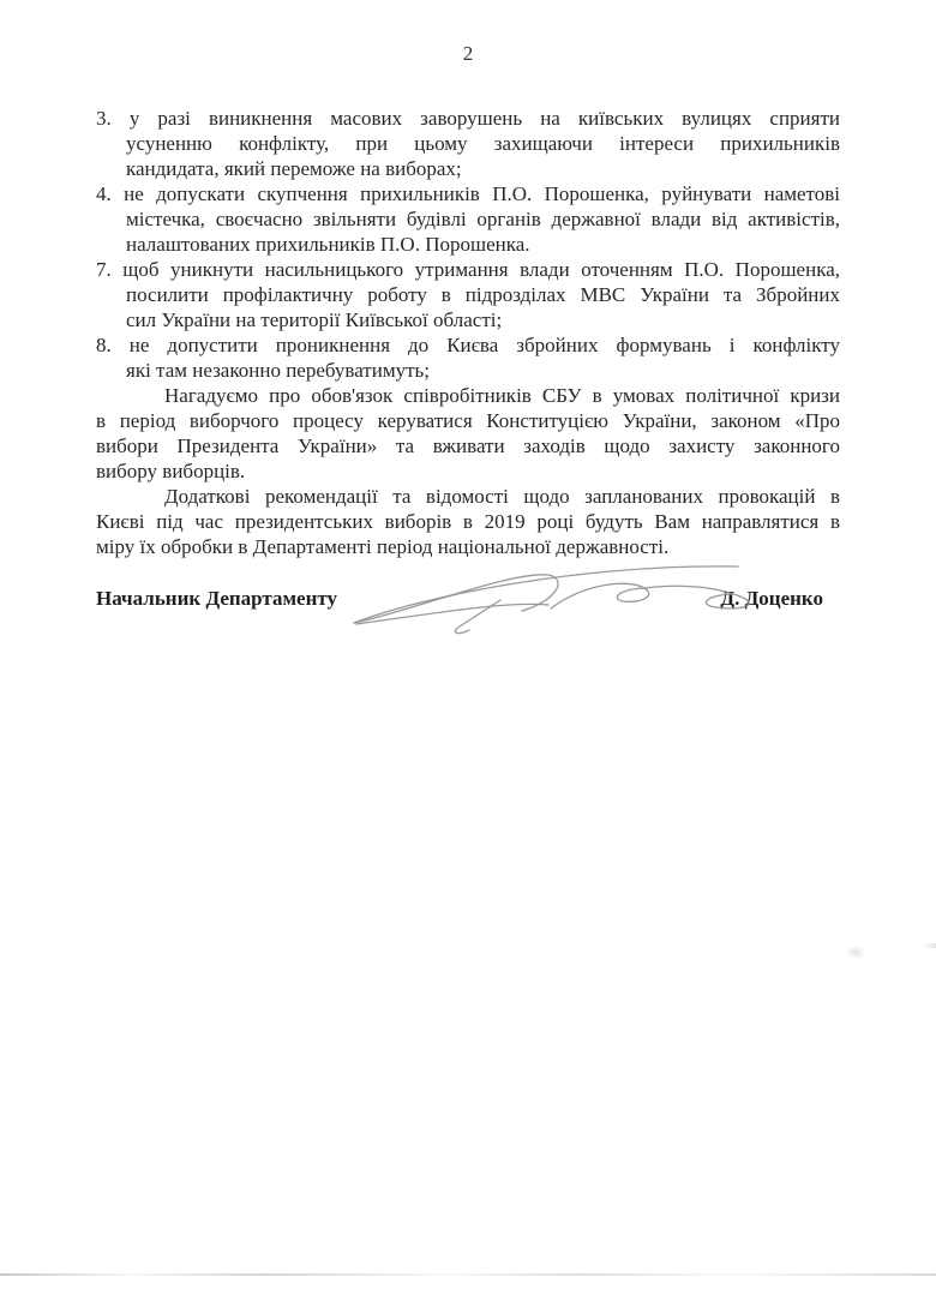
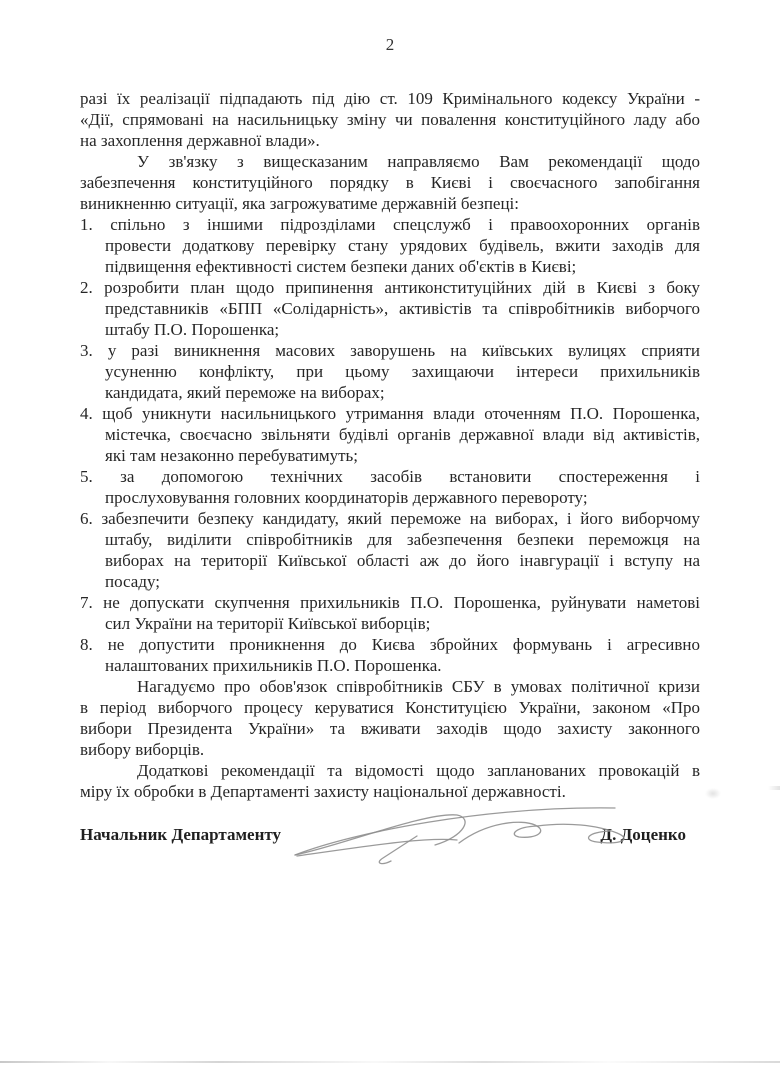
  2
+ разі їх реалізації підпадають під дію ст. 109 Кримінального кодексу України -
+ «Дії, спрямовані на насильницьку зміну чи повалення конституційного ладу або
+ на захоплення державної влади».
+ У зв'язку з вищесказаним направляємо Вам рекомендації щодо
+ забезпечення конституційного порядку в Києві і своєчасного запобігання
+ виникненню ситуації, яка загрожуватиме державній безпеці:
+ 1. спільно з іншими підрозділами спецслужб і правоохоронних органів
+ провести додаткову перевірку стану урядових будівель, вжити заходів для
+ підвищення ефективності систем безпеки даних об'єктів в Києві;
+ 2. розробити план щодо припинення антиконституційних дій в Києві з боку
+ представників «БПП «Солідарність», активістів та співробітників виборчого
+ штабу П.О. Порошенка;
  3. у разі виникнення масових заворушень на київських вулицях сприяти
  усуненню конфлікту, при цьому захищаючи інтереси прихильників
  кандидата, який переможе на виборах;
- 4. не допускати скупчення прихильників П.О. Порошенка, руйнувати наметові
+ 4. щоб уникнути насильницького утримання влади оточенням П.О. Порошенка,
  містечка, своєчасно звільняти будівлі органів державної влади від активістів,
- налаштованих прихильників П.О. Порошенка.
+ які там незаконно перебуватимуть;
+ 5. за допомогою технічних засобів встановити спостереження і
+ прослуховування головних координаторів державного перевороту;
+ 6. забезпечити безпеку кандидату, який переможе на виборах, і його виборчому
+ штабу, виділити співробітників для забезпечення безпеки переможця на
+ виборах на території Київської області аж до його інавгурації і вступу на
+ посаду;
- 7. щоб уникнути насильницького утримання влади оточенням П.О. Порошенка,
+ 7. не допускати скупчення прихильників П.О. Порошенка, руйнувати наметові
- посилити профілактичну роботу в підрозділах МВС України та Збройних
- сил України на території Київської області;
+ сил України на території Київської виборців;
- 8. не допустити проникнення до Києва збройних формувань і конфлікту
+ 8. не допустити проникнення до Києва збройних формувань і агресивно
- які там незаконно перебуватимуть;
+ налаштованих прихильників П.О. Порошенка.
  Нагадуємо про обов'язок співробітників СБУ в умовах політичної кризи
  в період виборчого процесу керуватися Конституцією України, законом «Про
  вибори Президента України» та вживати заходів щодо захисту законного
  вибору виборців.
  Додаткові рекомендації та відомості щодо запланованих провокацій в
- Києві під час президентських виборів в 2019 році будуть Вам направлятися в
- міру їх обробки в Департаменті період національної державності.
+ міру їх обробки в Департаменті захисту національної державності.
  Начальник Департаменту
  Д. Доценко
